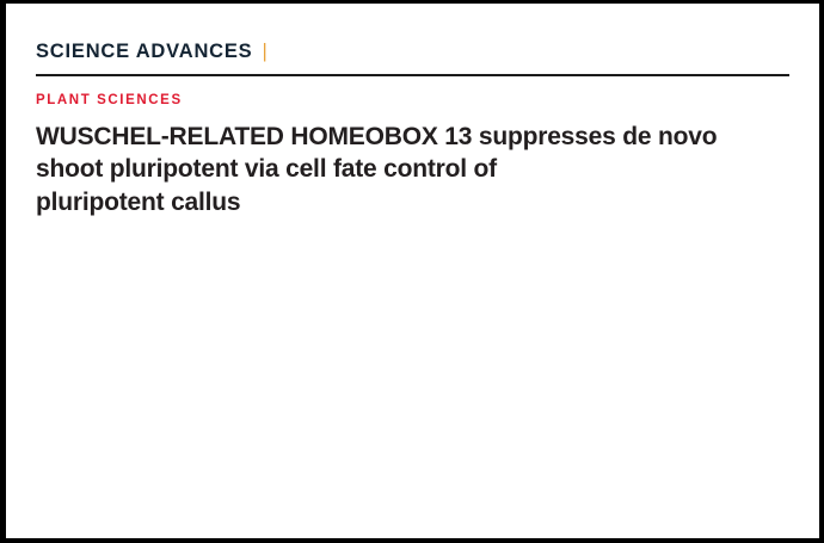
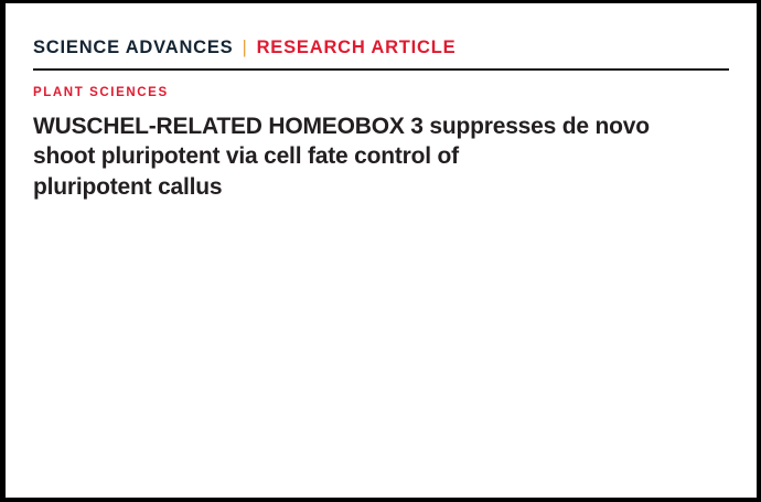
  SCIENCE ADVANCES
  |
+ RESEARCH ARTICLE
  PLANT SCIENCES
- WUSCHEL-RELATED HOMEOBOX 13 suppresses de novo
+ WUSCHEL-RELATED HOMEOBOX 3 suppresses de novo
  shoot pluripotent via cell fate control of
  pluripotent callus
